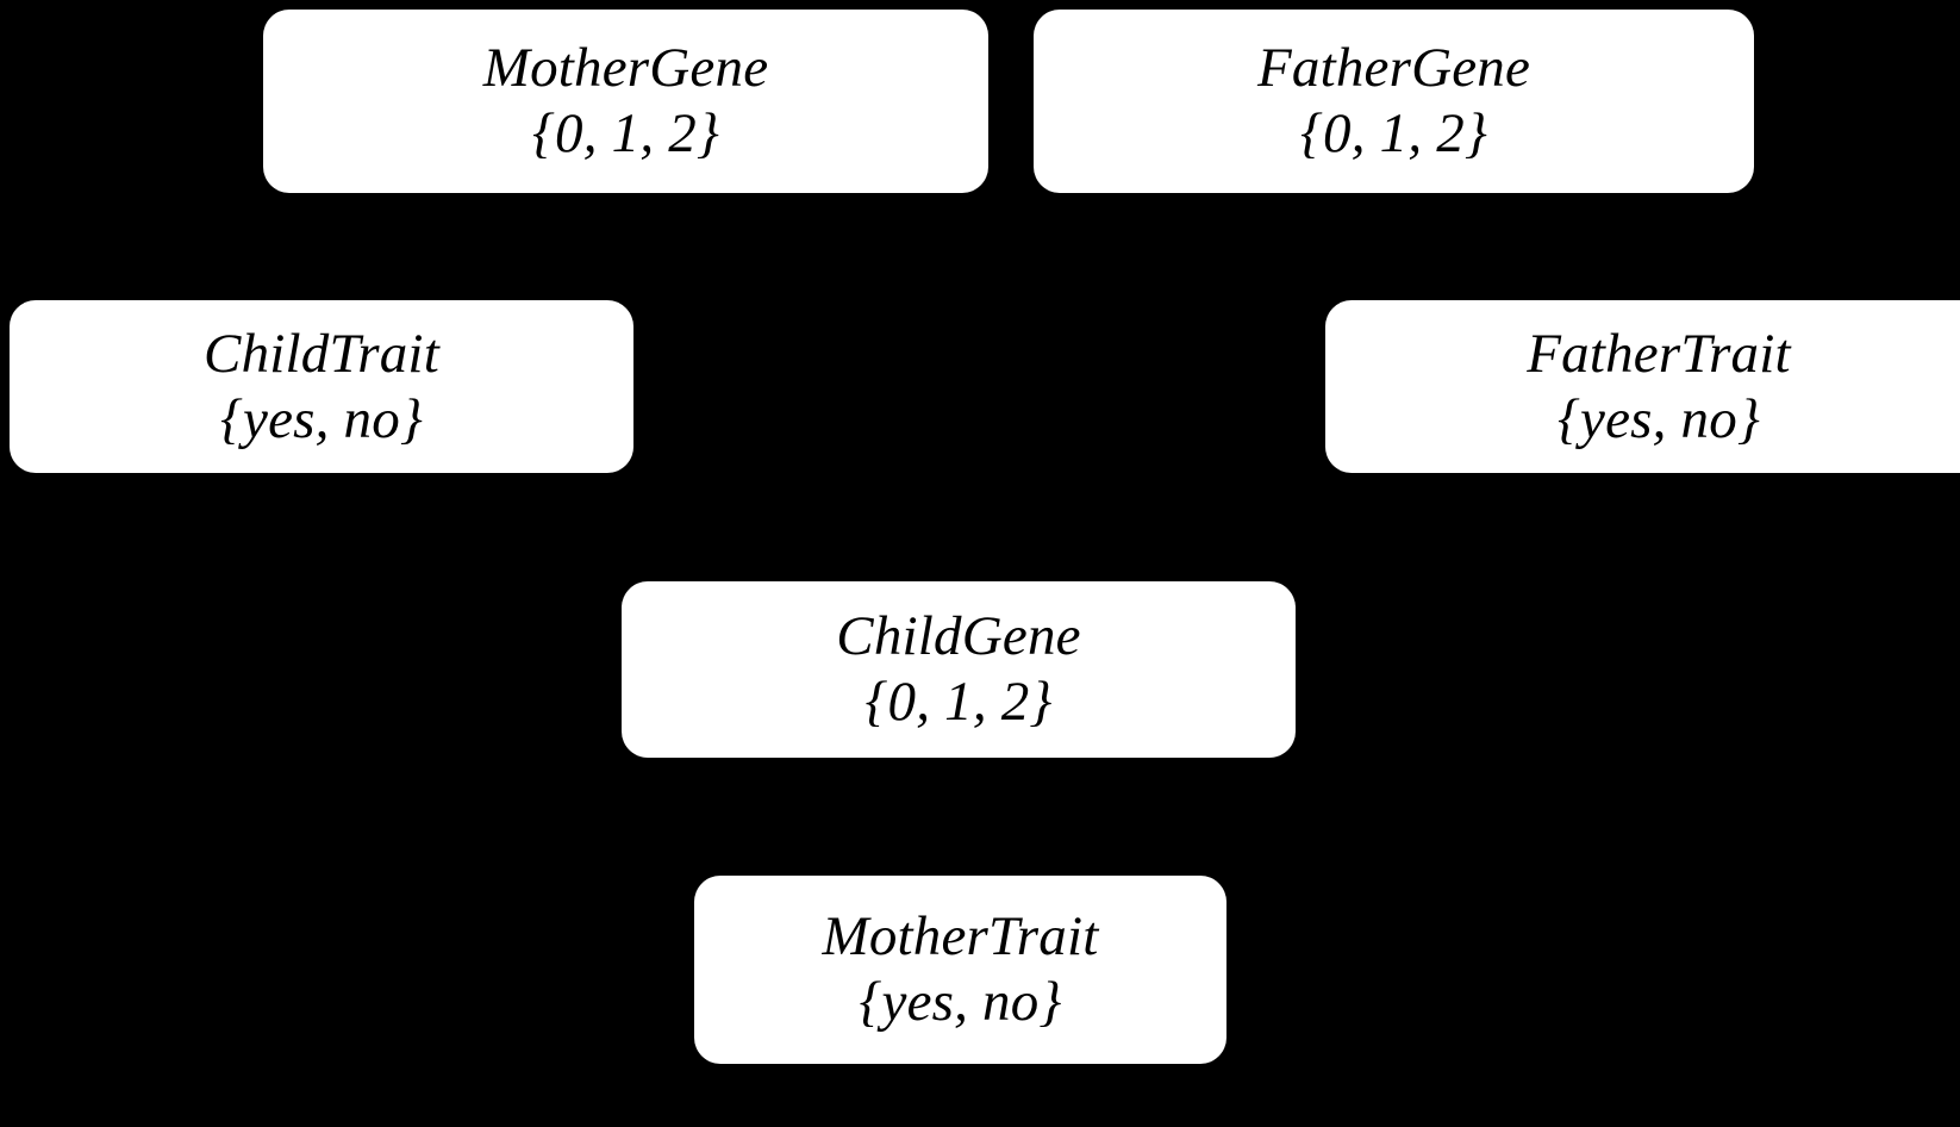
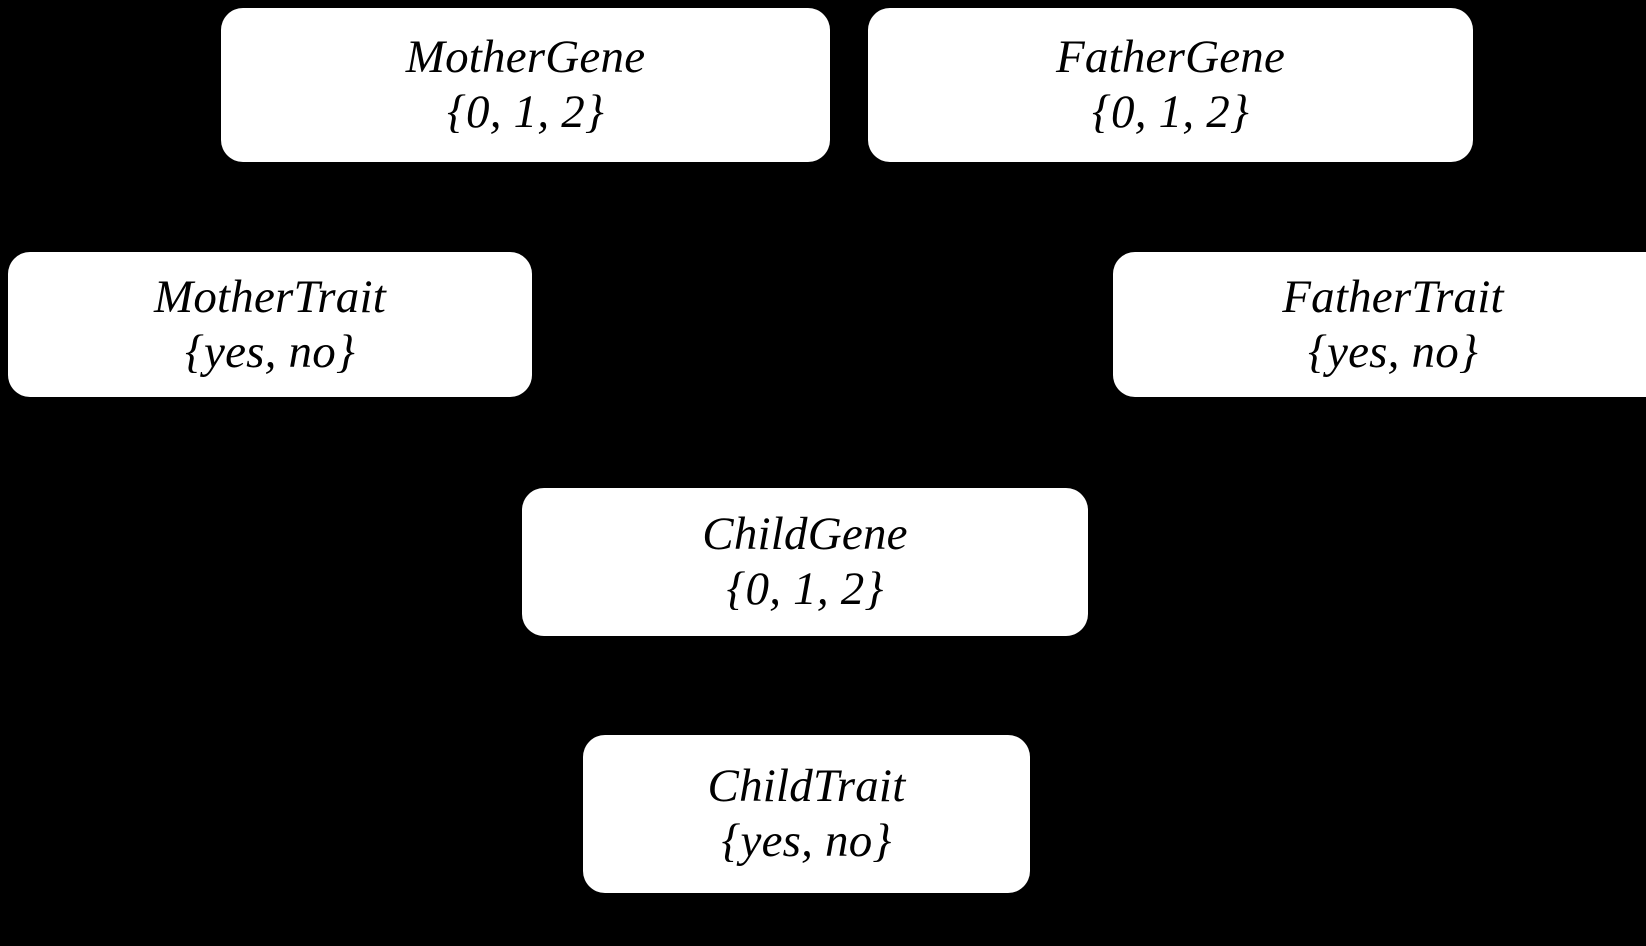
  MotherGene
  {0, 1, 2}
  FatherGene
  {0, 1, 2}
- ChildTrait
+ MotherTrait
  {yes, no}
  FatherTrait
  {yes, no}
  ChildGene
  {0, 1, 2}
- MotherTrait
+ ChildTrait
  {yes, no}
